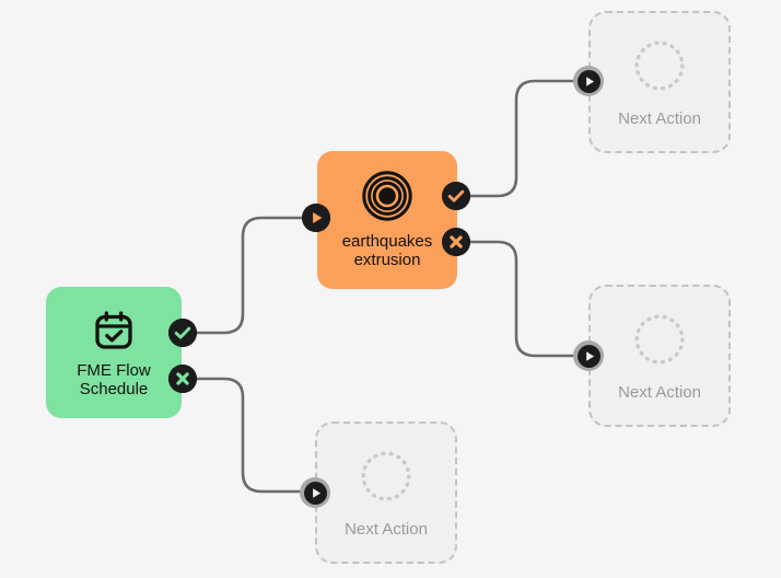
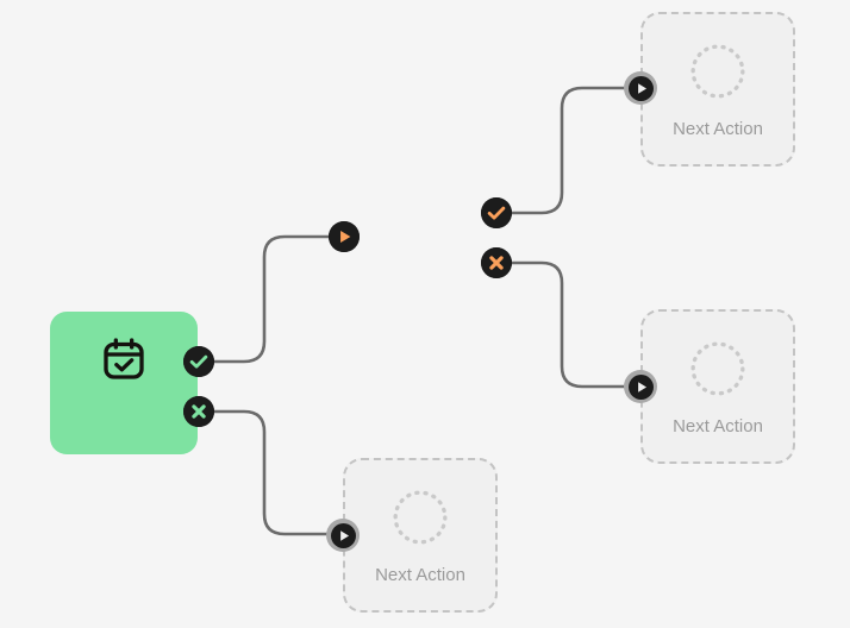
- FME Flow
- Schedule
- earthquakes
- extrusion
  Next Action
  Next Action
  Next Action
